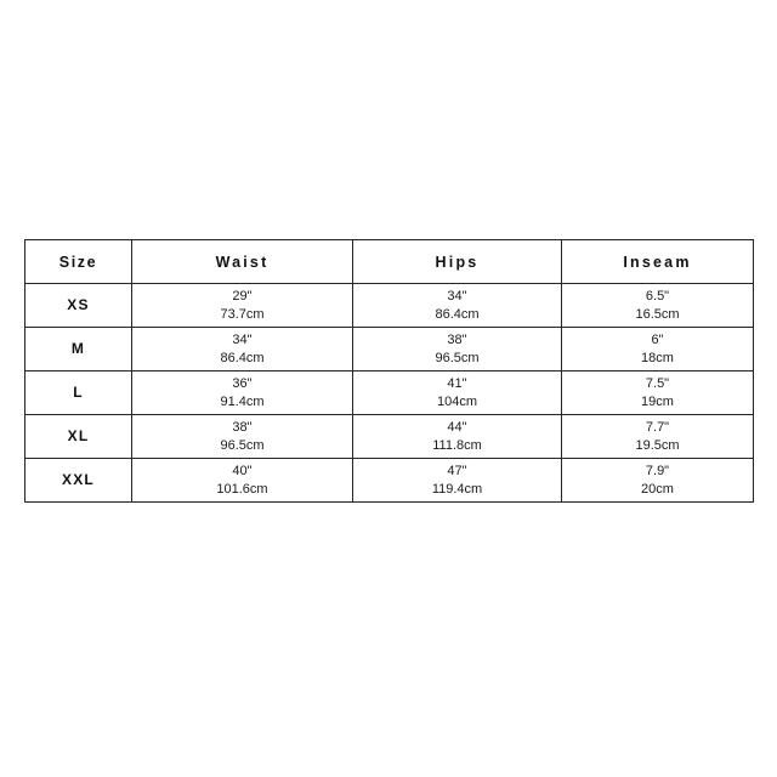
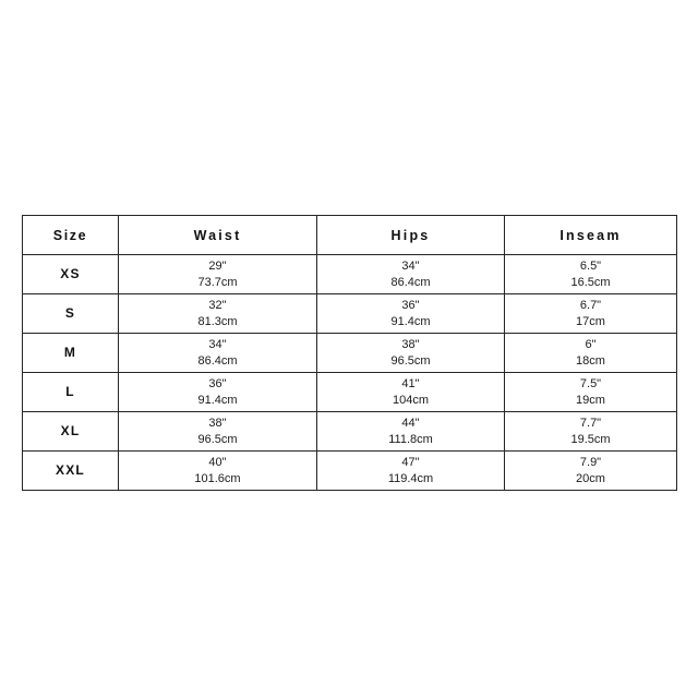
  Size	Waist	Hips	Inseam
  XS	29" 73.7cm	34" 86.4cm	6.5" 16.5cm
+ S	32" 81.3cm	36" 91.4cm	6.7" 17cm
  M	34" 86.4cm	38" 96.5cm	6" 18cm
  L	36" 91.4cm	41" 104cm	7.5" 19cm
  XL	38" 96.5cm	44" 111.8cm	7.7" 19.5cm
  XXL	40" 101.6cm	47" 119.4cm	7.9" 20cm
